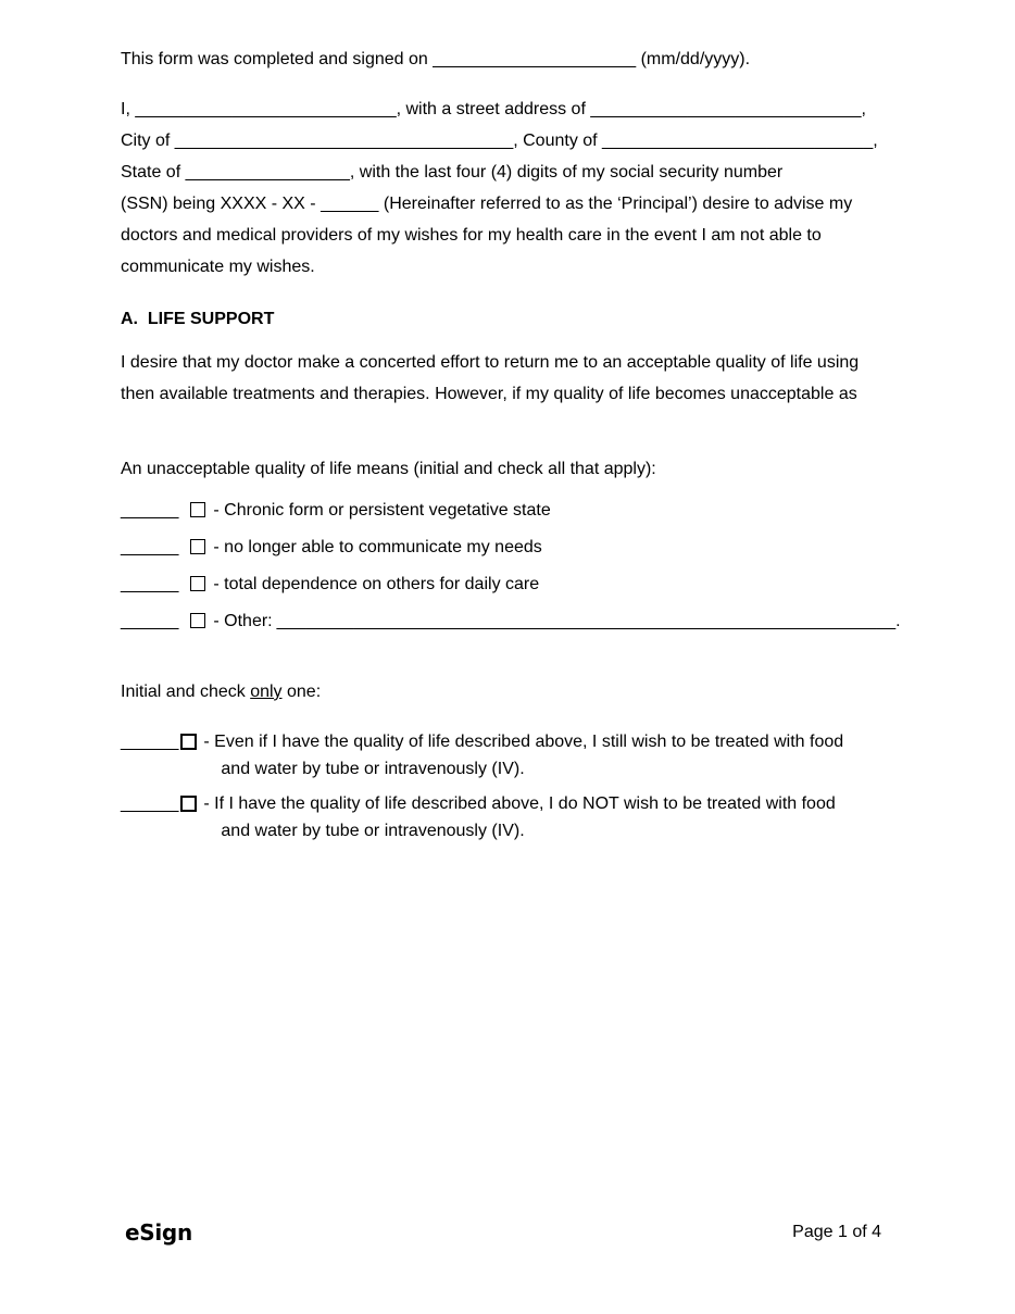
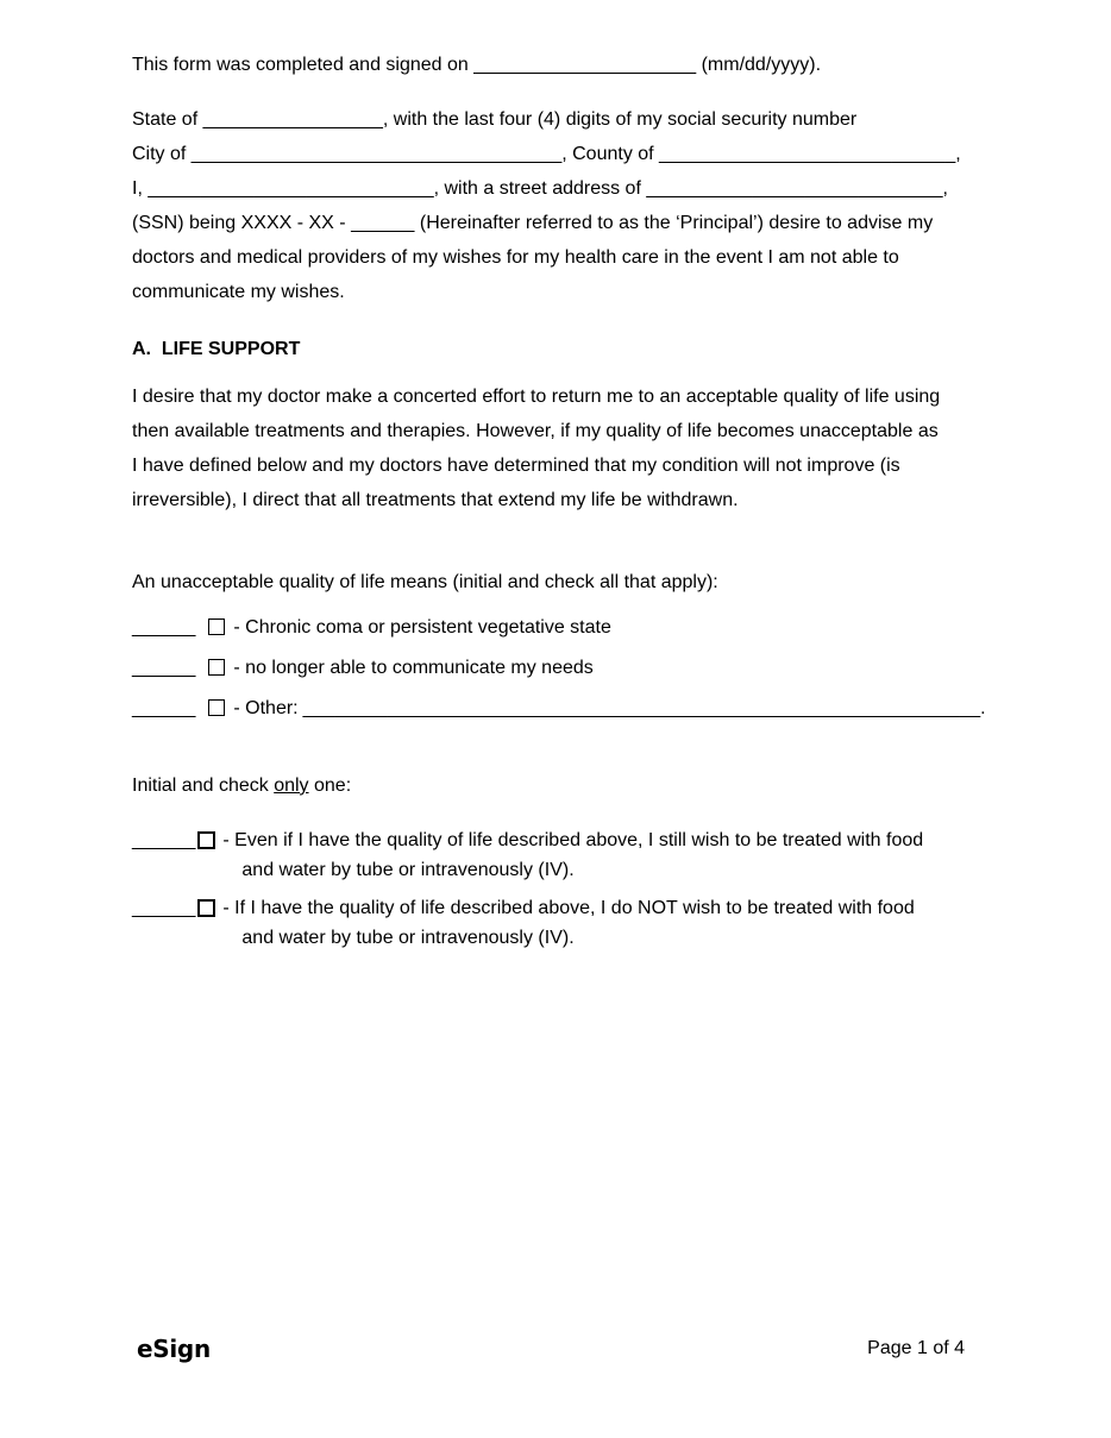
  This form was completed and signed on _____________________ (mm/dd/yyyy).
- I, ___________________________, with a street address of ____________________________,
+ State of _________________, with the last four (4) digits of my social security number
  City of ___________________________________, County of ____________________________,
- State of _________________, with the last four (4) digits of my social security number
+ I, ___________________________, with a street address of ____________________________,
  (SSN) being XXXX - XX - ______ (Hereinafter referred to as the ‘Principal’) desire to advise my
  doctors and medical providers of my wishes for my health care in the event I am not able to
  communicate my wishes.
  A. LIFE SUPPORT
  I desire that my doctor make a concerted effort to return me to an acceptable quality of life using
  then available treatments and therapies. However, if my quality of life becomes unacceptable as
+ I have defined below and my doctors have determined that my condition will not improve (is
+ irreversible), I direct that all treatments that extend my life be withdrawn.
  An unacceptable quality of life means (initial and check all that apply):
- ______ - Chronic form or persistent vegetative state
+ ______ - Chronic coma or persistent vegetative state
  ______ - no longer able to communicate my needs
- ______ - total dependence on others for daily care
  ______ - Other: ________________________________________________________________.
  Initial and check only one:
  ______
  - Even if I have the quality of life described above, I still wish to be treated with food
  and water by tube or intravenously (IV).
  ______
  - If I have the quality of life described above, I do NOT wish to be treated with food
  and water by tube or intravenously (IV).
  eSign
  Page 1 of 4
